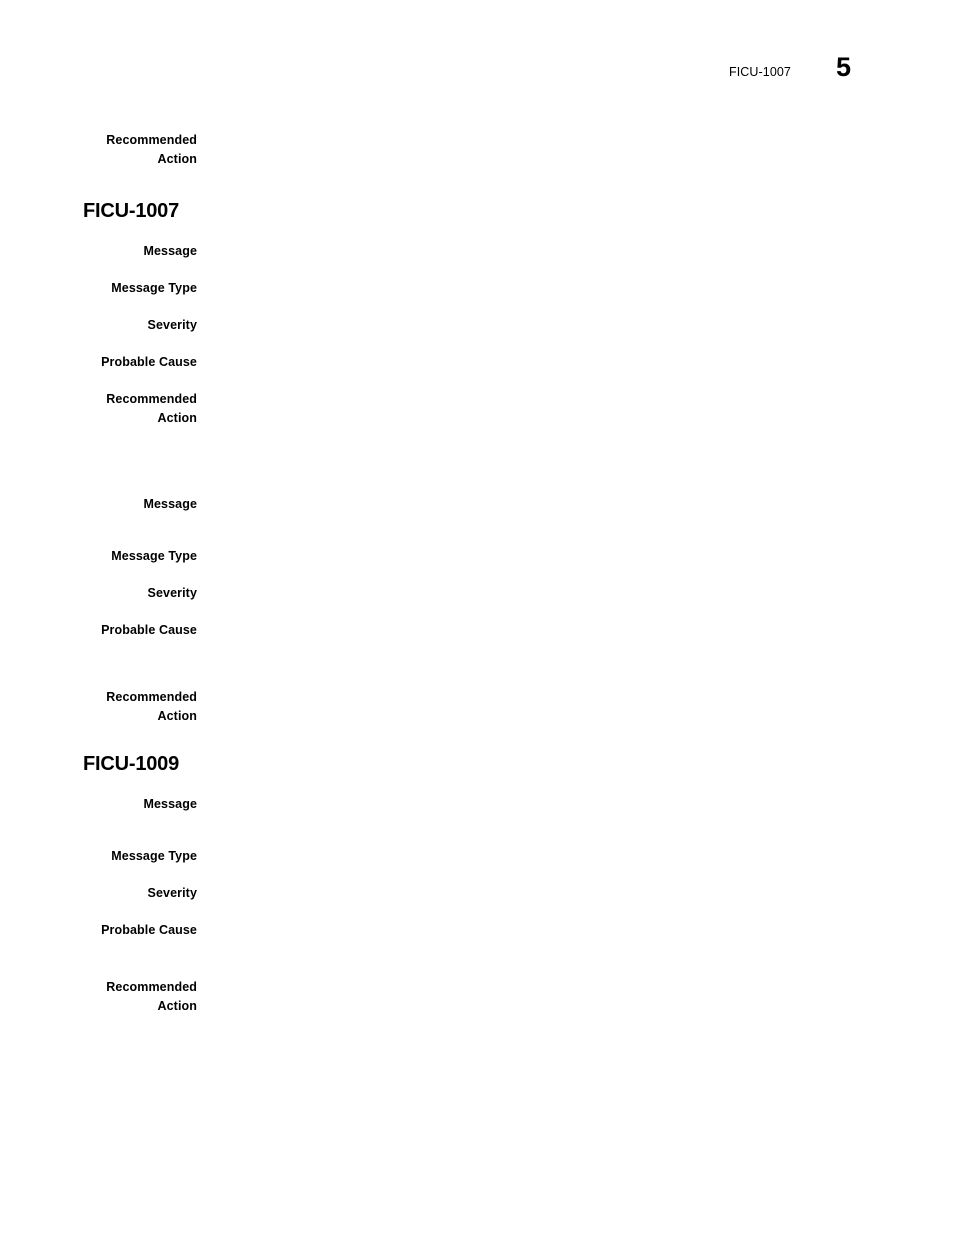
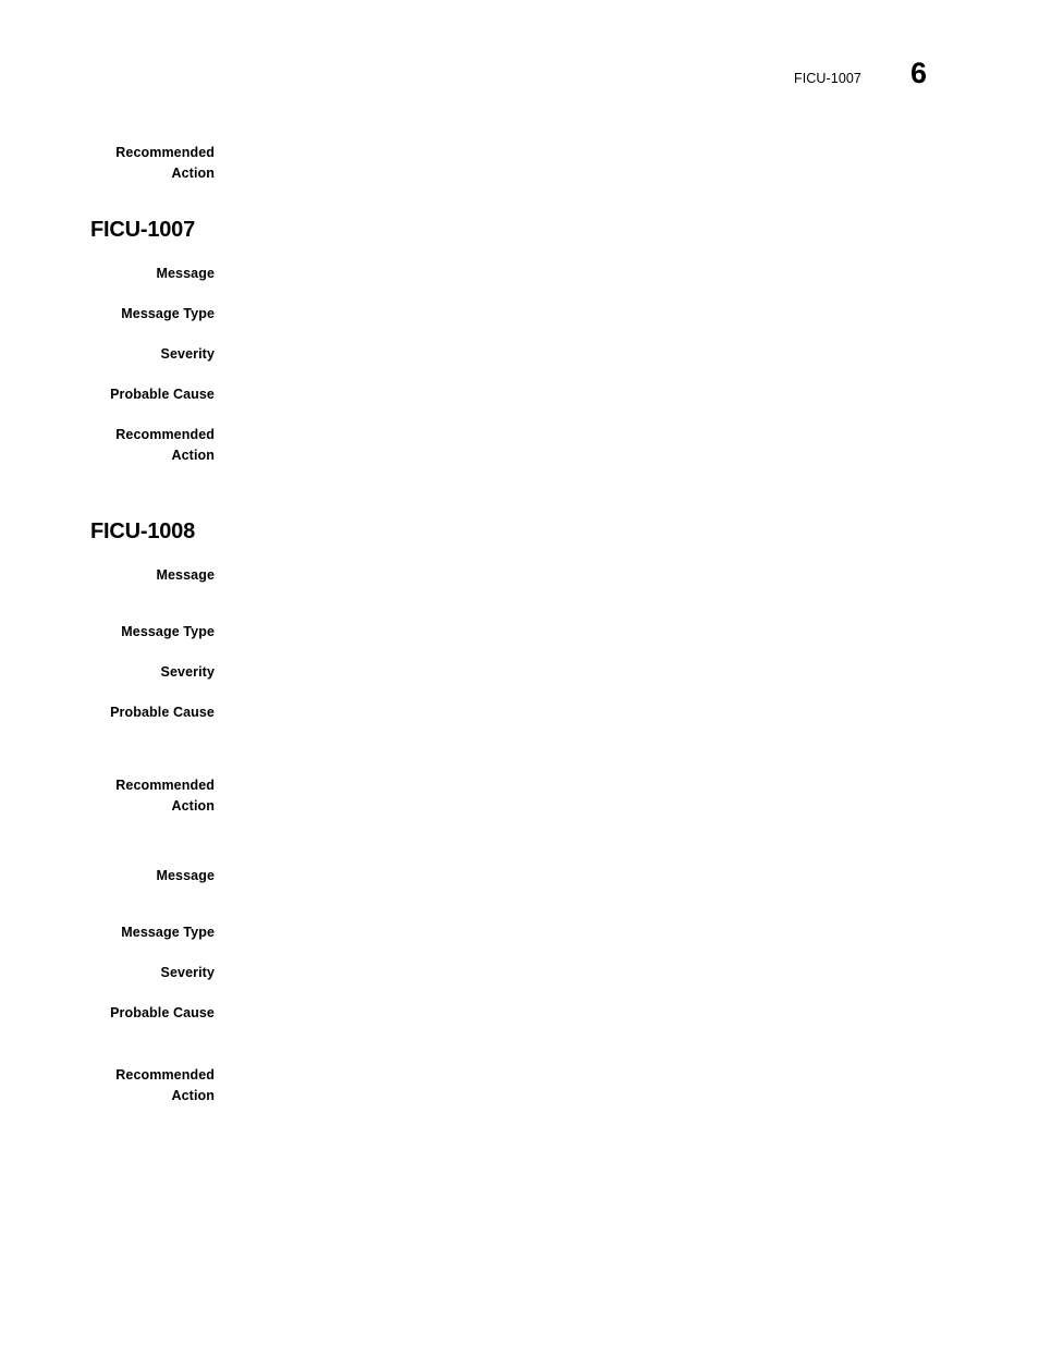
  FICU-1007
- 5
+ 6
  Recommended
  Action
  FICU-1007
  Message
  Message Type
  Severity
  Probable Cause
  Recommended
  Action
+ FICU-1008
  Message
  Message Type
  Severity
  Probable Cause
  Recommended
  Action
- FICU-1009
  Message
  Message Type
  Severity
  Probable Cause
  Recommended
  Action
